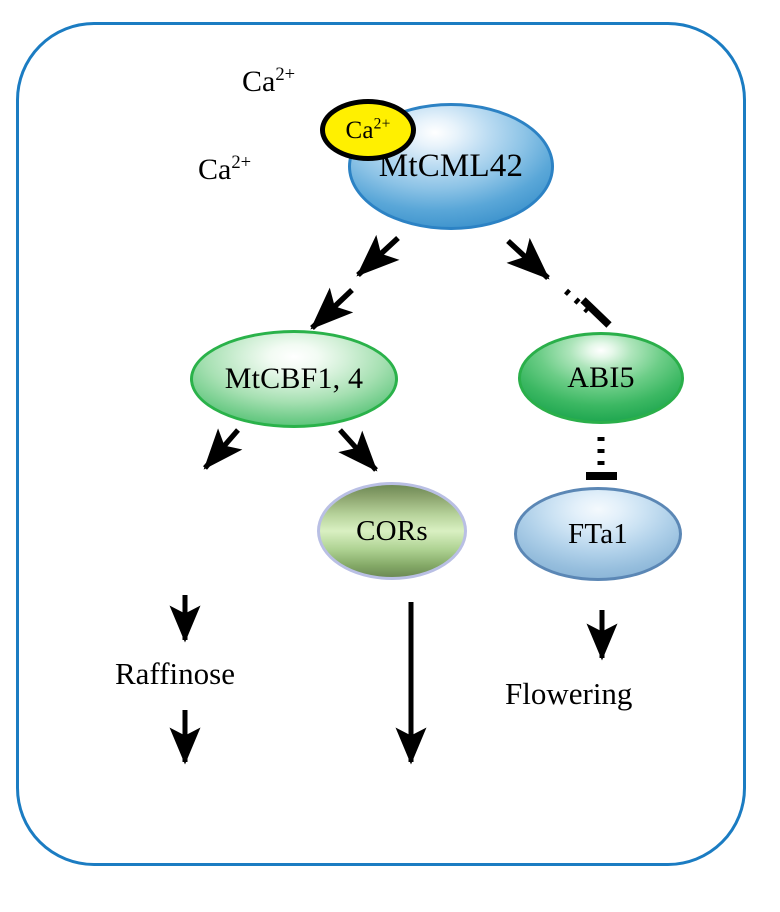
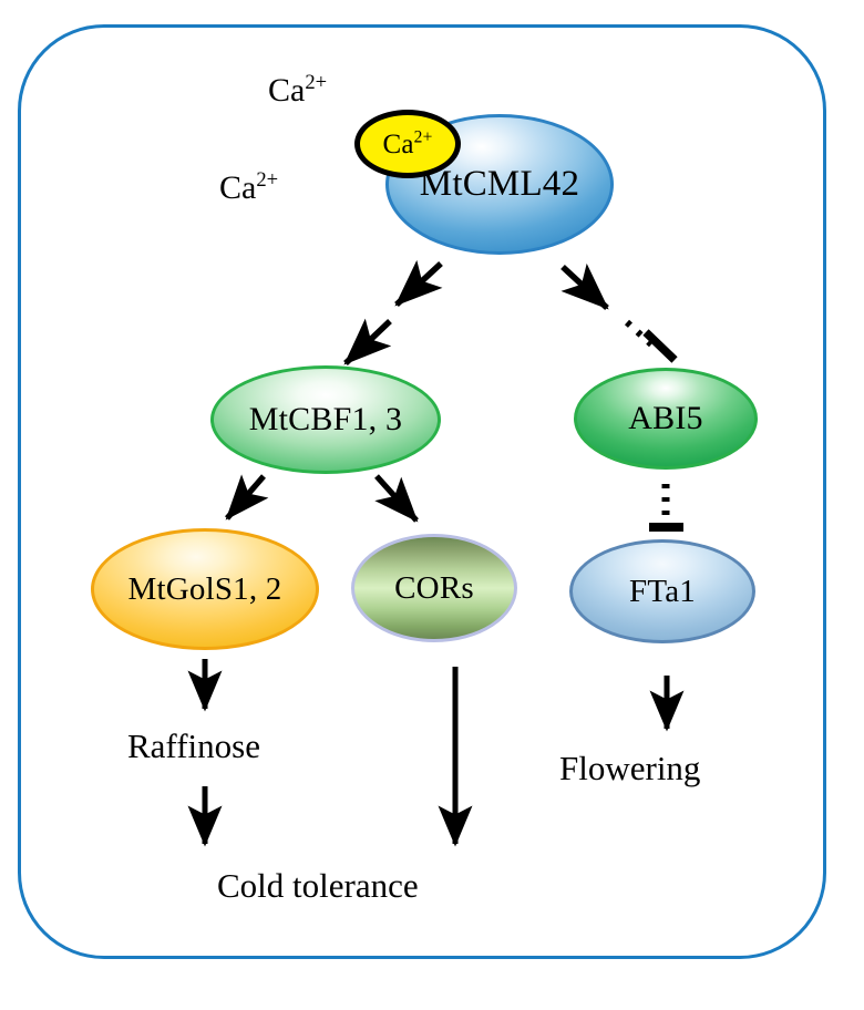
  Ca2+
  Ca2+
  Ca2+
  MtCML42
- MtCBF1, 4
+ MtCBF1, 3
  ABI5
+ MtGolS1, 2
  CORs
  FTa1
  Raffinose
+ Cold tolerance
  Flowering
